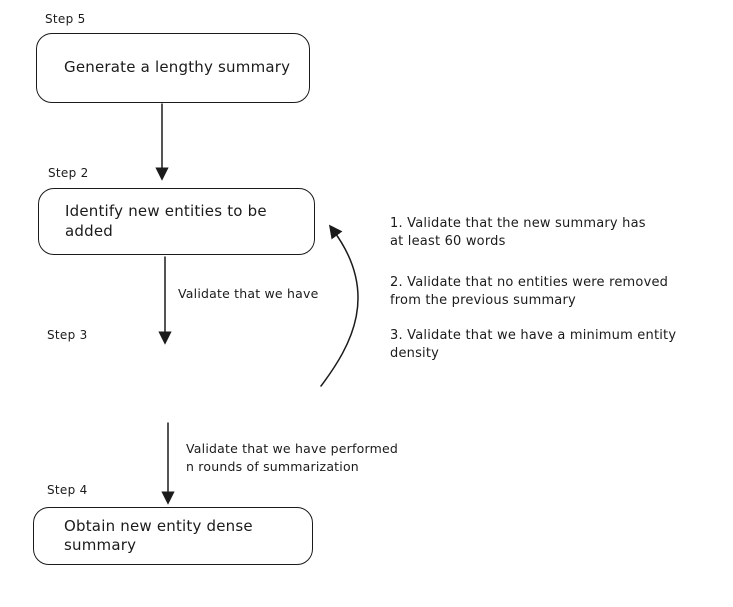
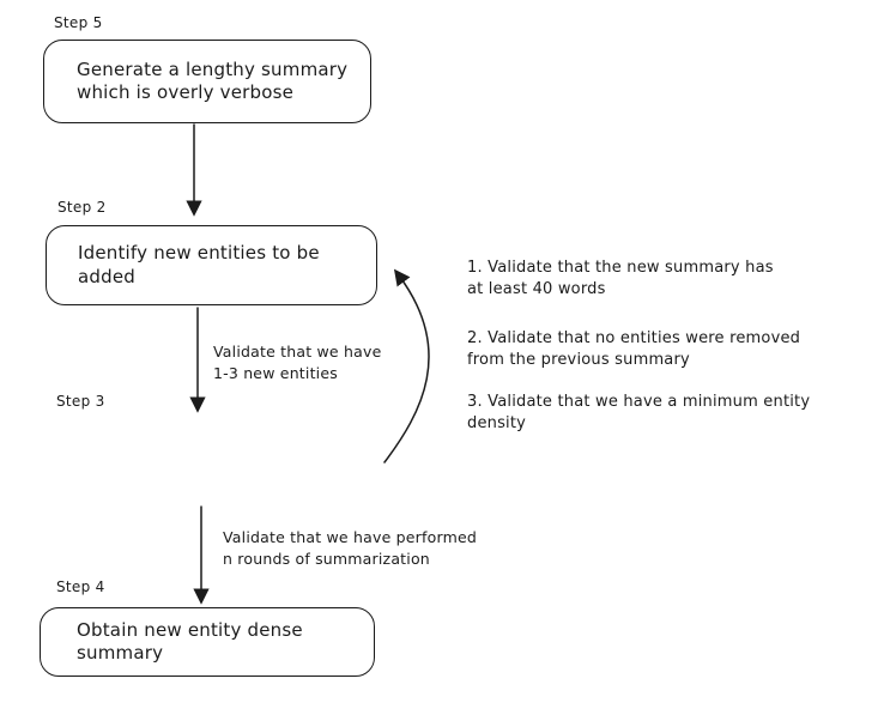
  Step 5
  Generate a lengthy summary
+ which is overly verbose
  Step 2
  Identify new entities to be
  added
  Validate that we have
+ 1-3 new entities
  Step 3
  Validate that we have performed
  n rounds of summarization
  Step 4
  Obtain new entity dense
  summary
  1. Validate that the new summary has
- at least 60 words
+ at least 40 words
  2. Validate that no entities were removed
  from the previous summary
  3. Validate that we have a minimum entity
  density
